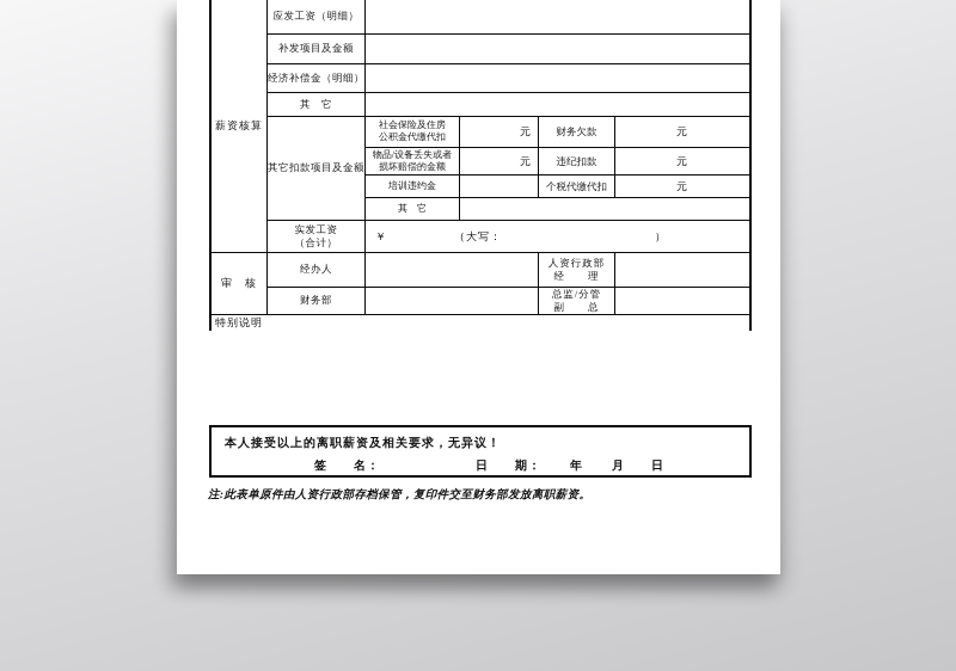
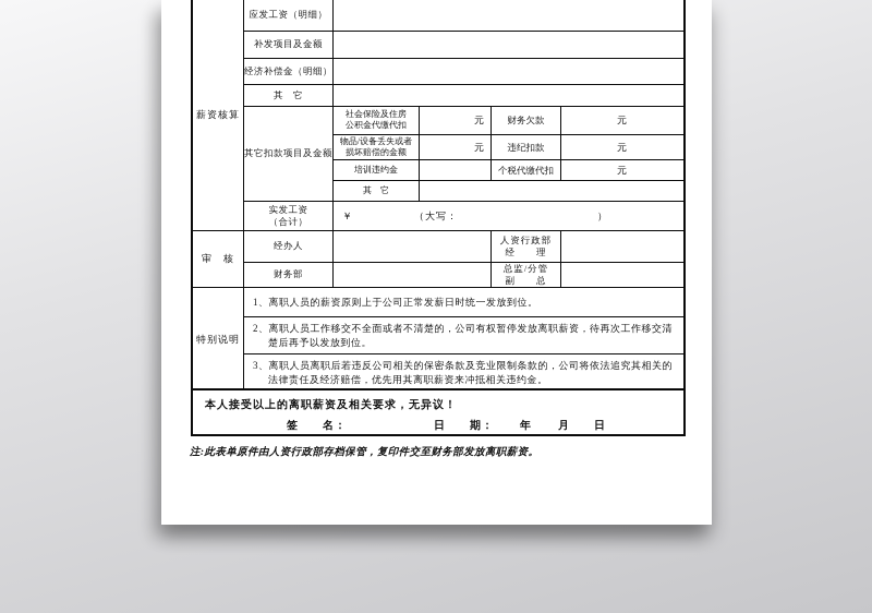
  薪资核算
  应发工资（明细）
  补发项目及金额
  经济补偿金（明细）
  其 它
  其它扣款项目及金额
  社会保险及住房
  公积金代缴代扣
  元
  财务欠款
  元
  物品/设备丢失或者
  损坏赔偿的金额
  元
  违纪扣款
  元
  培训违约金
  个税代缴代扣
  元
  其 它
  实发工资
  （合计）
  ￥
  （大写：
  ）
  审 核
  经办人
  人资行政部
  经 理
  财务部
  总监/分管
  副 总
  特别说明
+ 1、离职人员的薪资原则上于公司正常发薪日时统一发放到位。
+ 2、离职人员工作移交不全面或者不清楚的，公司有权暂停发放离职薪资，待再次工作移交清楚后再予以发放到位。
+ 3、离职人员离职后若违反公司相关的保密条款及竞业限制条款的，公司将依法追究其相关的法律责任及经济赔偿，优先用其离职薪资来冲抵相关违约金。
  本人接受以上的离职薪资及相关要求，无异议！
  签 名：
  日 期：
  年
  月
  日
  注:此表单原件由人资行政部存档保管，复印件交至财务部发放离职薪资。
